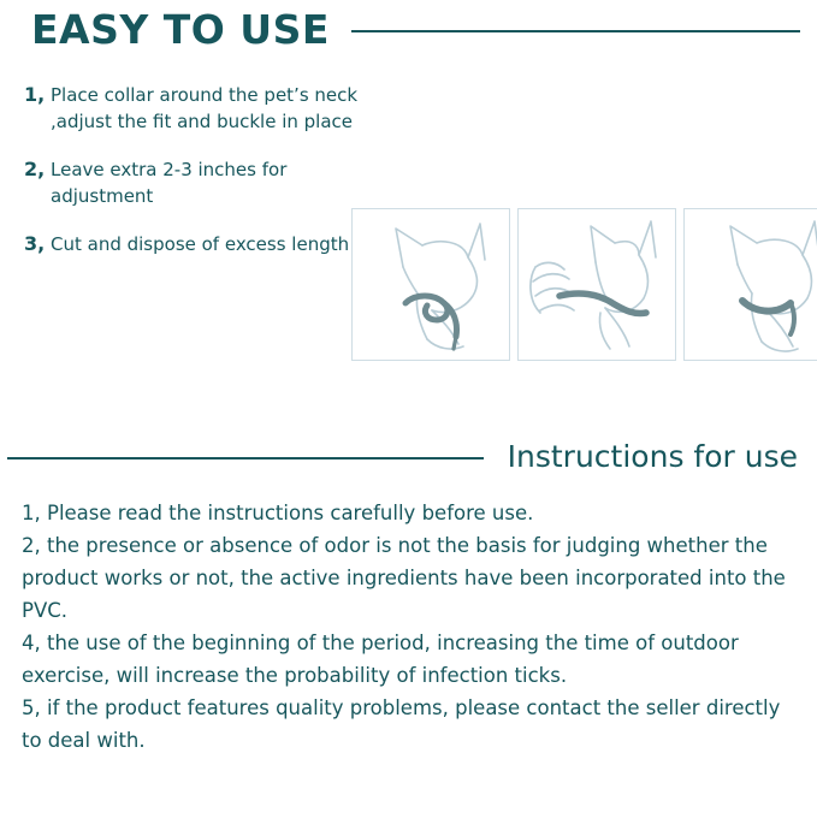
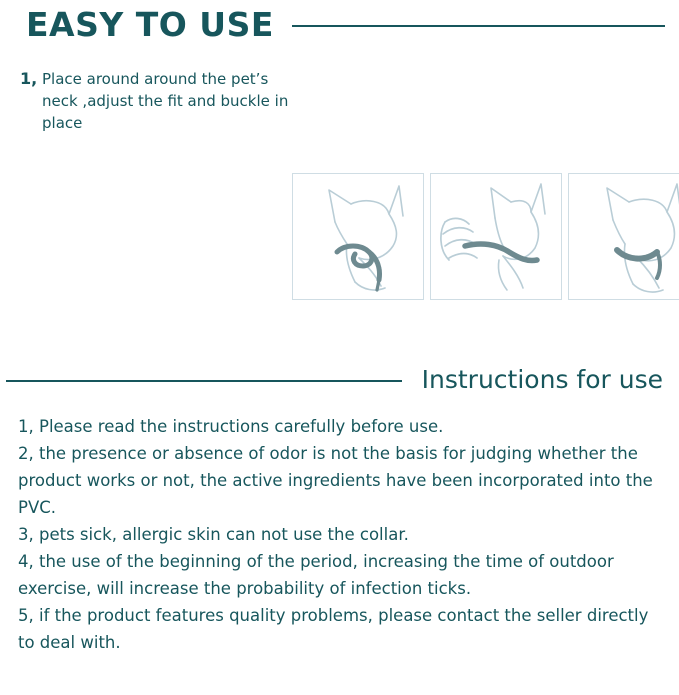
  EASY TO USE
  1,
- Place collar around the pet’s neck ,adjust the fit and buckle in place
+ Place around around the pet’s neck ,adjust the fit and buckle in place
- 2,
- Leave extra 2-3 inches for adjustment
- 3,
- Cut and dispose of excess length
  Instructions for use
  1, Please read the instructions carefully before use.
  2, the presence or absence of odor is not the basis for judging whether the product works or not, the active ingredients have been incorporated into the PVC.
+ 3, pets sick, allergic skin can not use the collar.
  4, the use of the beginning of the period, increasing the time of outdoor exercise, will increase the probability of infection ticks.
  5, if the product features quality problems, please contact the seller directly to deal with.
